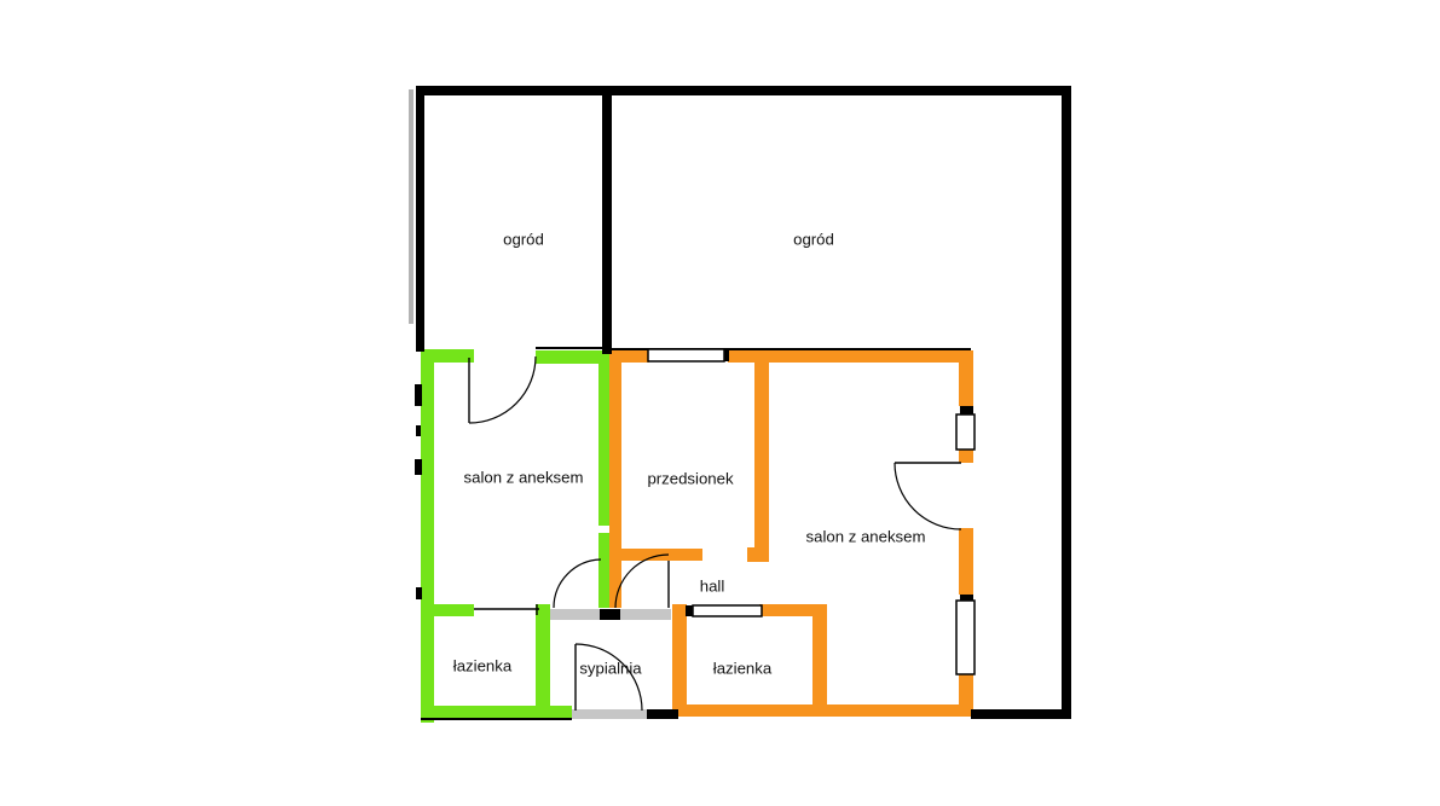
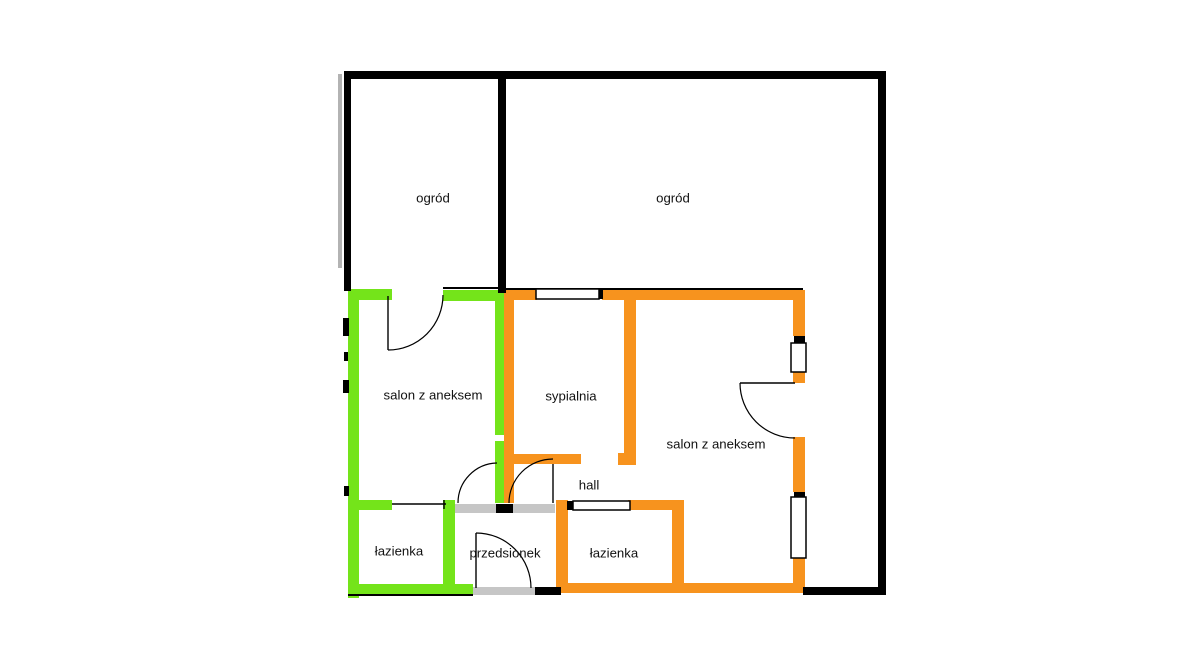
  ogród
  ogród
  salon z aneksem
- przedsionek
+ sypialnia
  salon z aneksem
  hall
  łazienka
- sypialnia
+ przedsionek
  łazienka
